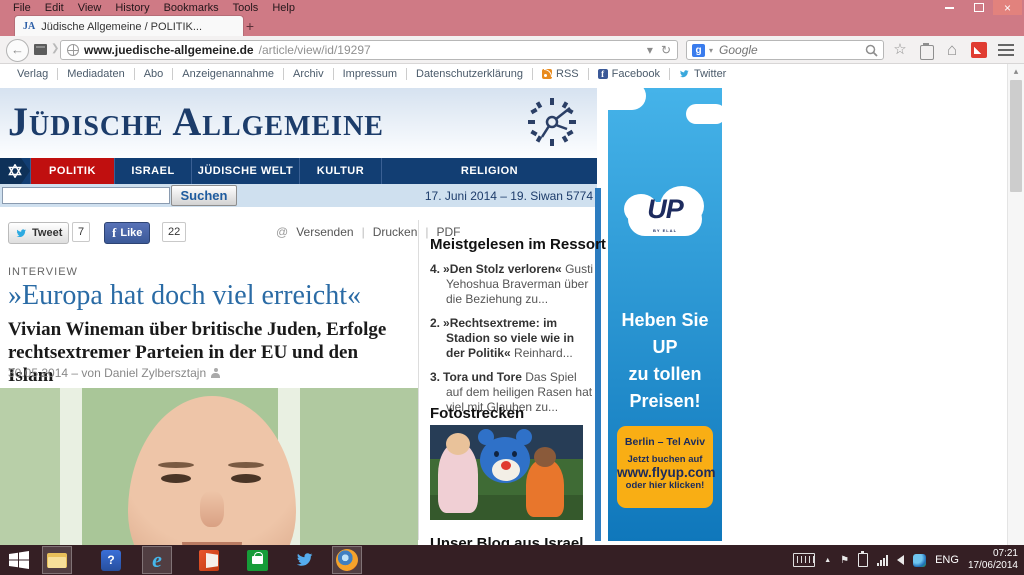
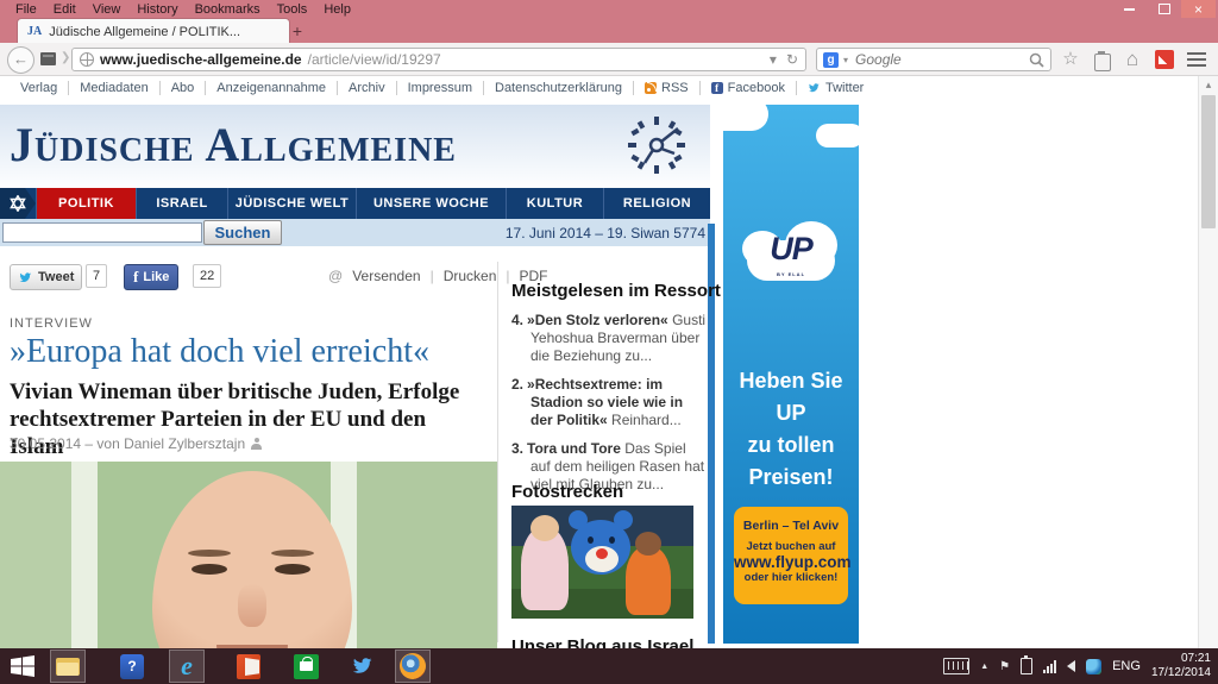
  File
  Edit
  View
  History
  Bookmarks
  Tools
  Help
  ×
  JA
  Jüdische Allgemeine / POLITIK...
  +
  ←
  ❯
  www.juedische-allgemeine.de
  /article/view/id/19297
  ▾
  ↻
  g
  ▾
  Google
  ☆
  ⌂
  Verlag
  Mediadaten
  Abo
  Anzeigenannahme
  Archiv
  Impressum
  Datenschutzerklärung
  RSS
  f
  Facebook
  Twitter
  Jüdische Allgemeine
  POLITIK
  ISRAEL
  JÜDISCHE WELT
+ UNSERE WOCHE
  KULTUR
  RELIGION
  Suchen
  17. Juni 2014 – 19. Siwan 5774
  Tweet
  7
  f
  Like
  22
  @
  Versenden
  |
  Drucken
  |
  PDF
  INTERVIEW
  »Europa hat doch viel erreicht«
  Vivian Wineman über britische Juden, Erfolge rechtsextremer Parteien in der EU und den Islam
  30.05.2014 – von Daniel Zylbersztajn
  Meistgelesen im Ressort
  4. »Den Stolz verloren« Gusti Yehoshua Braverman über die Beziehung zu...
  2. »Rechtsextreme: im Stadion so viele wie in der Politik« Reinhard...
  3. Tora und Tore Das Spiel auf dem heiligen Rasen hat viel mit Glauben zu...
  Fotostrecken
  Unser Blog aus Israel
  UP
  Heben Sie
  UP
  zu tollen
  Preisen!
  Berlin – Tel Aviv
  Jetzt buchen auf
  www.flyup.com
  oder hier klicken!
  ▴
  ?
  e
  ⚑
  ENG
  07:21
- 17/06/2014
+ 17/12/2014
